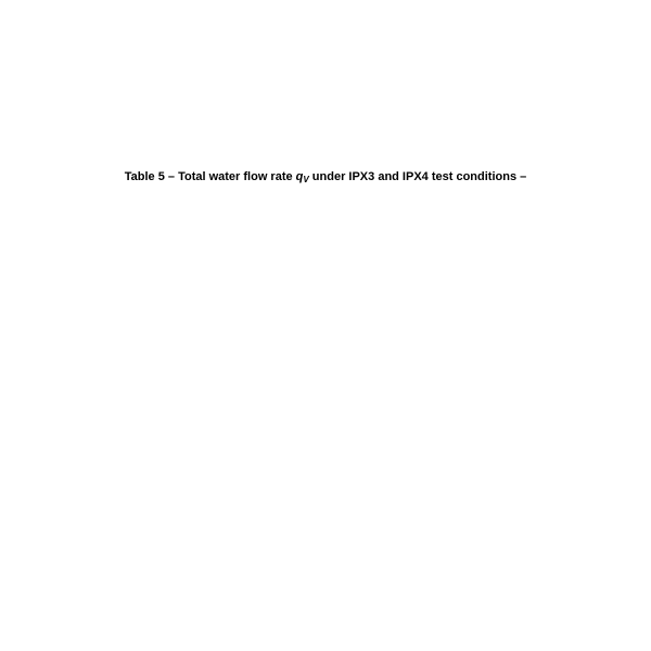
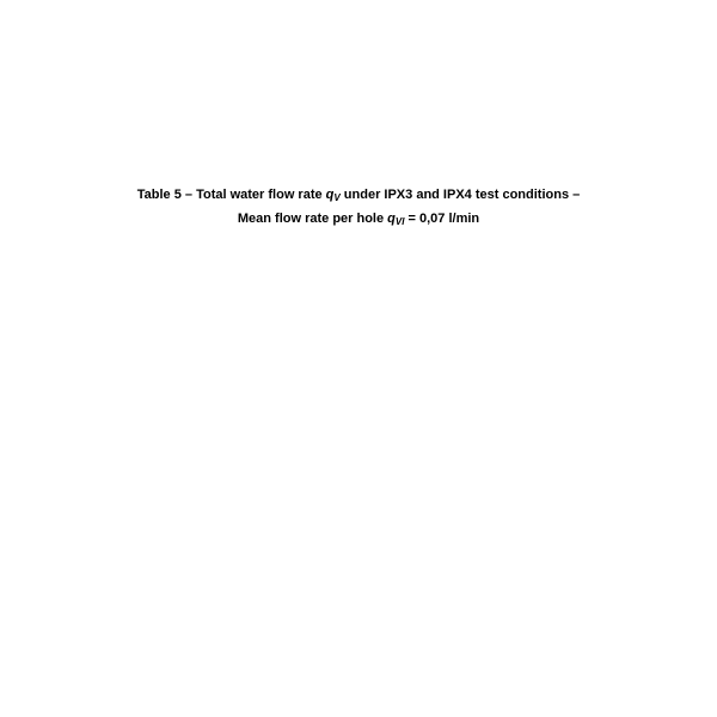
  Table 5 – Total water flow rate qV under IPX3 and IPX4 test conditions –
+ Mean flow rate per hole qVI = 0,07 l/min
